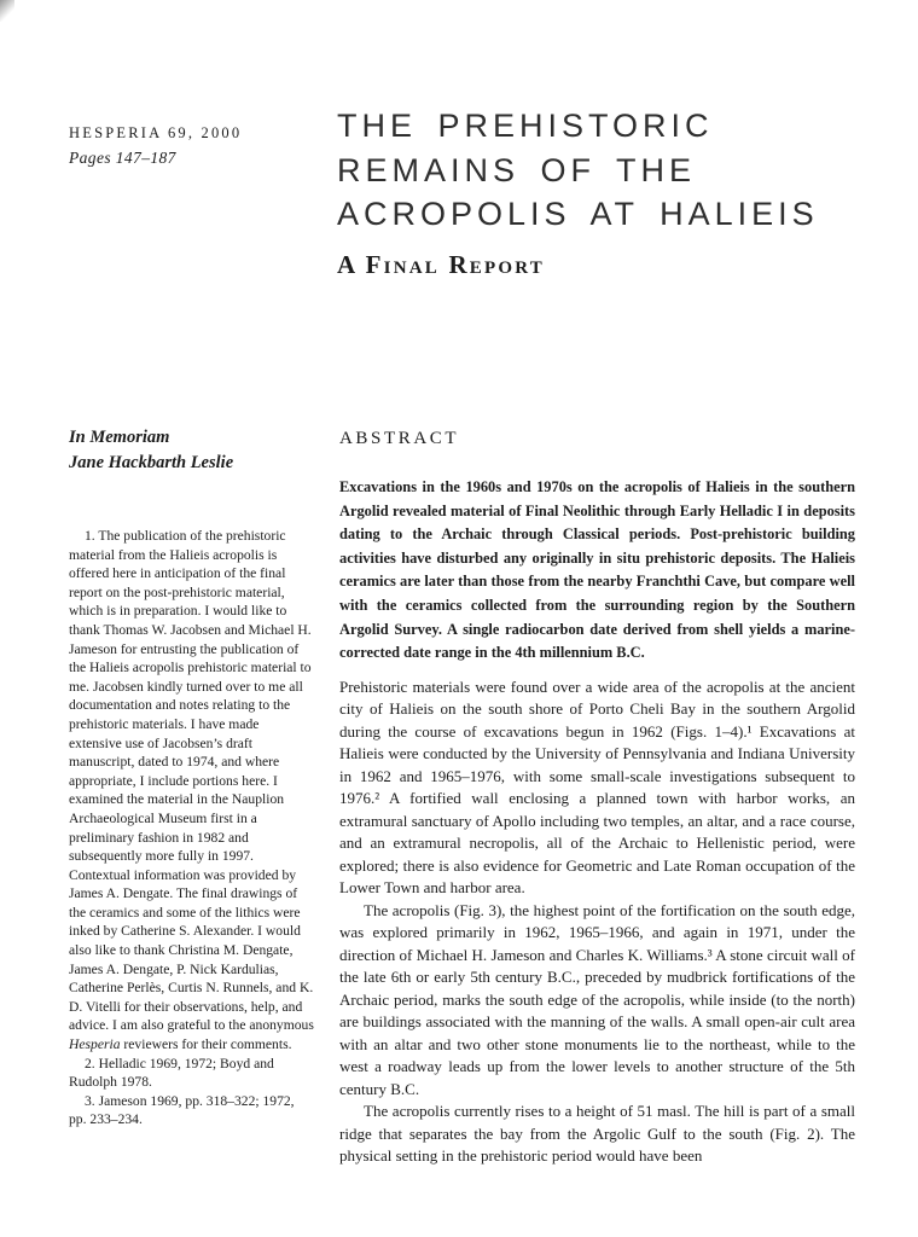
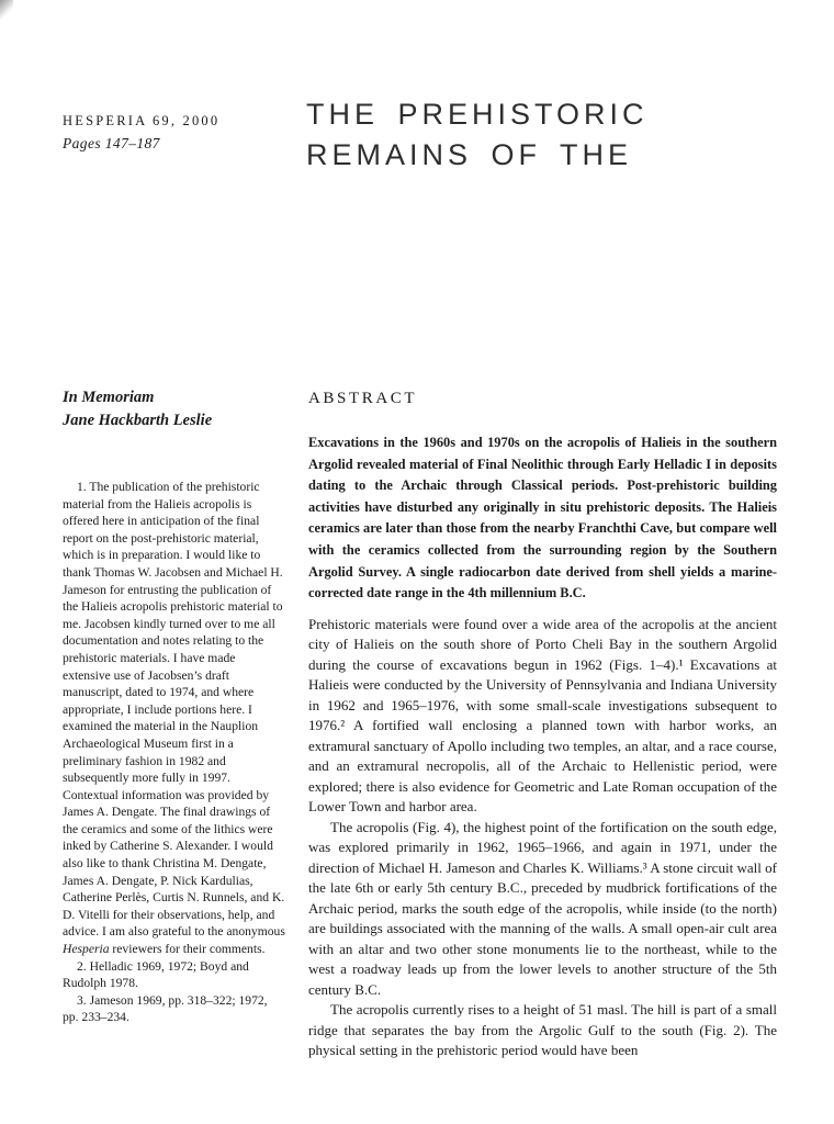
  HESPERIA 69, 2000
  Pages 147–187
  THE PREHISTORIC
  REMAINS OF THE
- ACROPOLIS AT HALIEIS
- A Final Report
  In Memoriam
  Jane Hackbarth Leslie
  1. The publication of the prehistoric material from the Halieis acropolis is offered here in anticipation of the final report on the post-prehistoric material, which is in preparation. I would like to thank Thomas W. Jacobsen and Michael H. Jameson for entrusting the publication of the Halieis acropolis prehistoric material to me. Jacobsen kindly turned over to me all documentation and notes relating to the prehistoric materials. I have made extensive use of Jacobsen’s draft manuscript, dated to 1974, and where appropriate, I include portions here. I examined the material in the Nauplion Archaeological Museum first in a preliminary fashion in 1982 and subsequently more fully in 1997. Contextual information was provided by James A. Dengate. The final drawings of the ceramics and some of the lithics were inked by Catherine S. Alexander. I would also like to thank Christina M. Dengate, James A. Dengate, P. Nick Kardulias, Catherine Perlès, Curtis N. Runnels, and K. D. Vitelli for their observations, help, and advice. I am also grateful to the anonymous Hesperia reviewers for their comments.
  2. Helladic 1969, 1972; Boyd and Rudolph 1978.
  3. Jameson 1969, pp. 318–322; 1972, pp. 233–234.
  ABSTRACT
  Excavations in the 1960s and 1970s on the acropolis of Halieis in the southern Argolid revealed material of Final Neolithic through Early Helladic I in deposits dating to the Archaic through Classical periods. Post-prehistoric building activities have disturbed any originally in situ prehistoric deposits. The Halieis ceramics are later than those from the nearby Franchthi Cave, but compare well with the ceramics collected from the surrounding region by the Southern Argolid Survey. A single radiocarbon date derived from shell yields a marine-corrected date range in the 4th millennium B.C.
  Prehistoric materials were found over a wide area of the acropolis at the ancient city of Halieis on the south shore of Porto Cheli Bay in the southern Argolid during the course of excavations begun in 1962 (Figs. 1–4).¹ Excavations at Halieis were conducted by the University of Pennsylvania and Indiana University in 1962 and 1965–1976, with some small-scale investigations subsequent to 1976.² A fortified wall enclosing a planned town with harbor works, an extramural sanctuary of Apollo including two temples, an altar, and a race course, and an extramural necropolis, all of the Archaic to Hellenistic period, were explored; there is also evidence for Geometric and Late Roman occupation of the Lower Town and harbor area.
- The acropolis (Fig. 3), the highest point of the fortification on the south edge, was explored primarily in 1962, 1965–1966, and again in 1971, under the direction of Michael H. Jameson and Charles K. Williams.³ A stone circuit wall of the late 6th or early 5th century B.C., preceded by mudbrick fortifications of the Archaic period, marks the south edge of the acropolis, while inside (to the north) are buildings associated with the manning of the walls. A small open-air cult area with an altar and two other stone monuments lie to the northeast, while to the west a roadway leads up from the lower levels to another structure of the 5th century B.C.
+ The acropolis (Fig. 4), the highest point of the fortification on the south edge, was explored primarily in 1962, 1965–1966, and again in 1971, under the direction of Michael H. Jameson and Charles K. Williams.³ A stone circuit wall of the late 6th or early 5th century B.C., preceded by mudbrick fortifications of the Archaic period, marks the south edge of the acropolis, while inside (to the north) are buildings associated with the manning of the walls. A small open-air cult area with an altar and two other stone monuments lie to the northeast, while to the west a roadway leads up from the lower levels to another structure of the 5th century B.C.
  The acropolis currently rises to a height of 51 masl. The hill is part of a small ridge that separates the bay from the Argolic Gulf to the south (Fig. 2). The physical setting in the prehistoric period would have been
